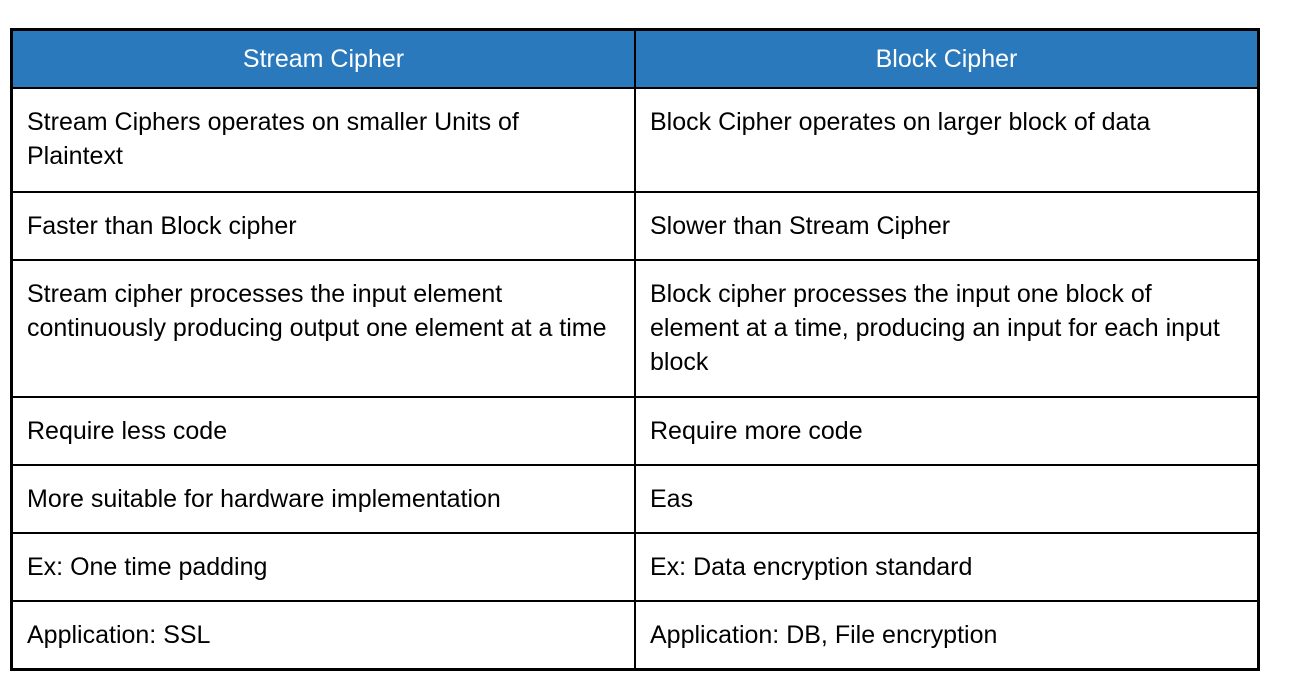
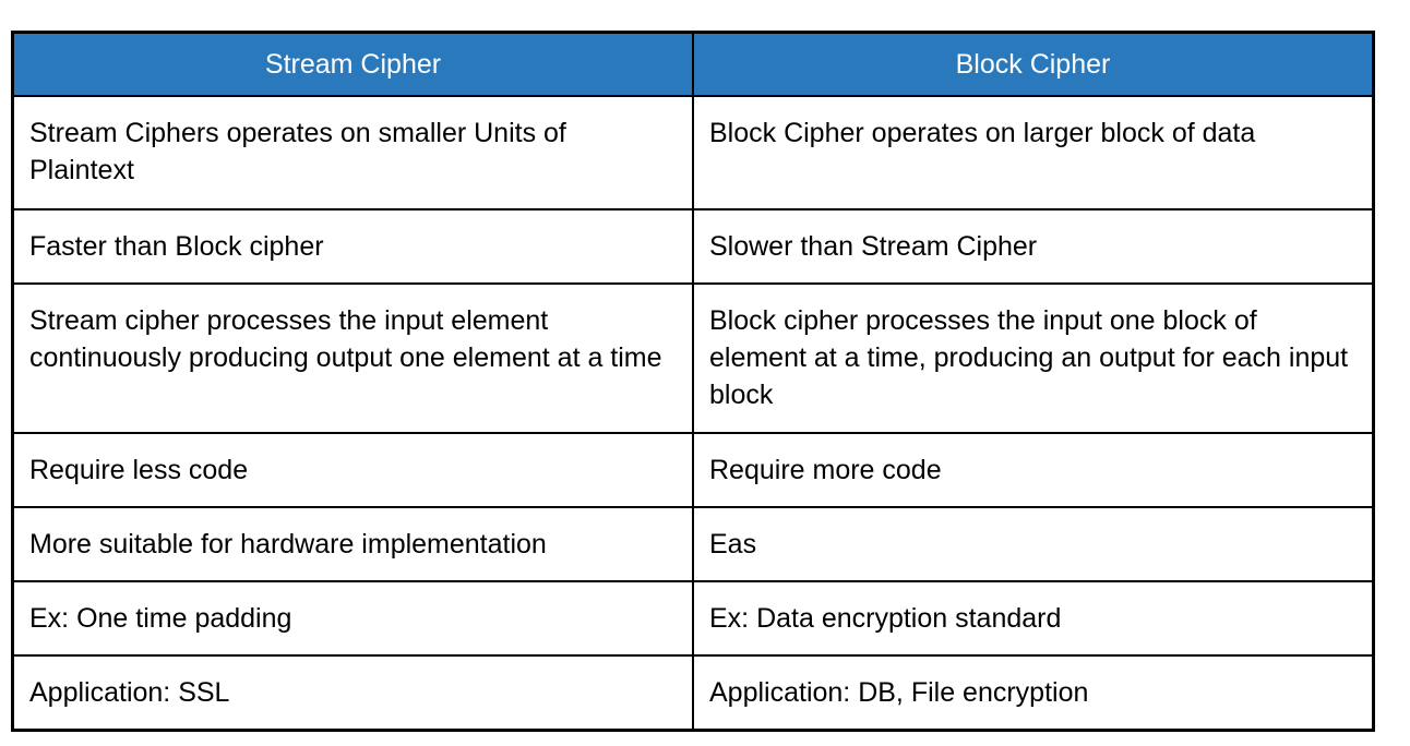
  Stream Cipher	Block Cipher
  Stream Ciphers operates on smaller Units of Plaintext	Block Cipher operates on larger block of data
  Faster than Block cipher	Slower than Stream Cipher
- Stream cipher processes the input element continuously producing output one element at a time	Block cipher processes the input one block of element at a time, producing an input for each input block
+ Stream cipher processes the input element continuously producing output one element at a time	Block cipher processes the input one block of element at a time, producing an output for each input block
  Require less code	Require more code
  More suitable for hardware implementation	Eas
  Ex: One time padding	Ex: Data encryption standard
  Application: SSL	Application: DB, File encryption
